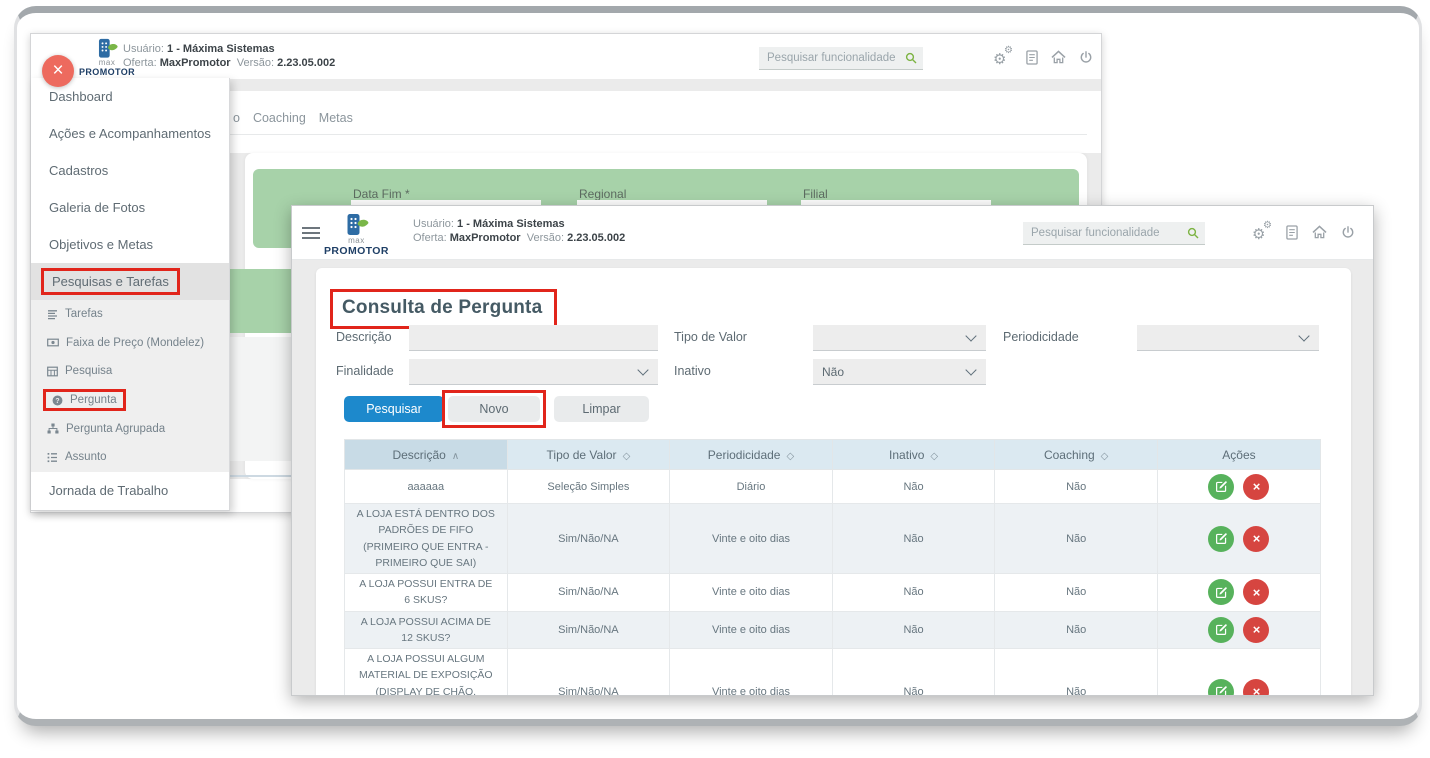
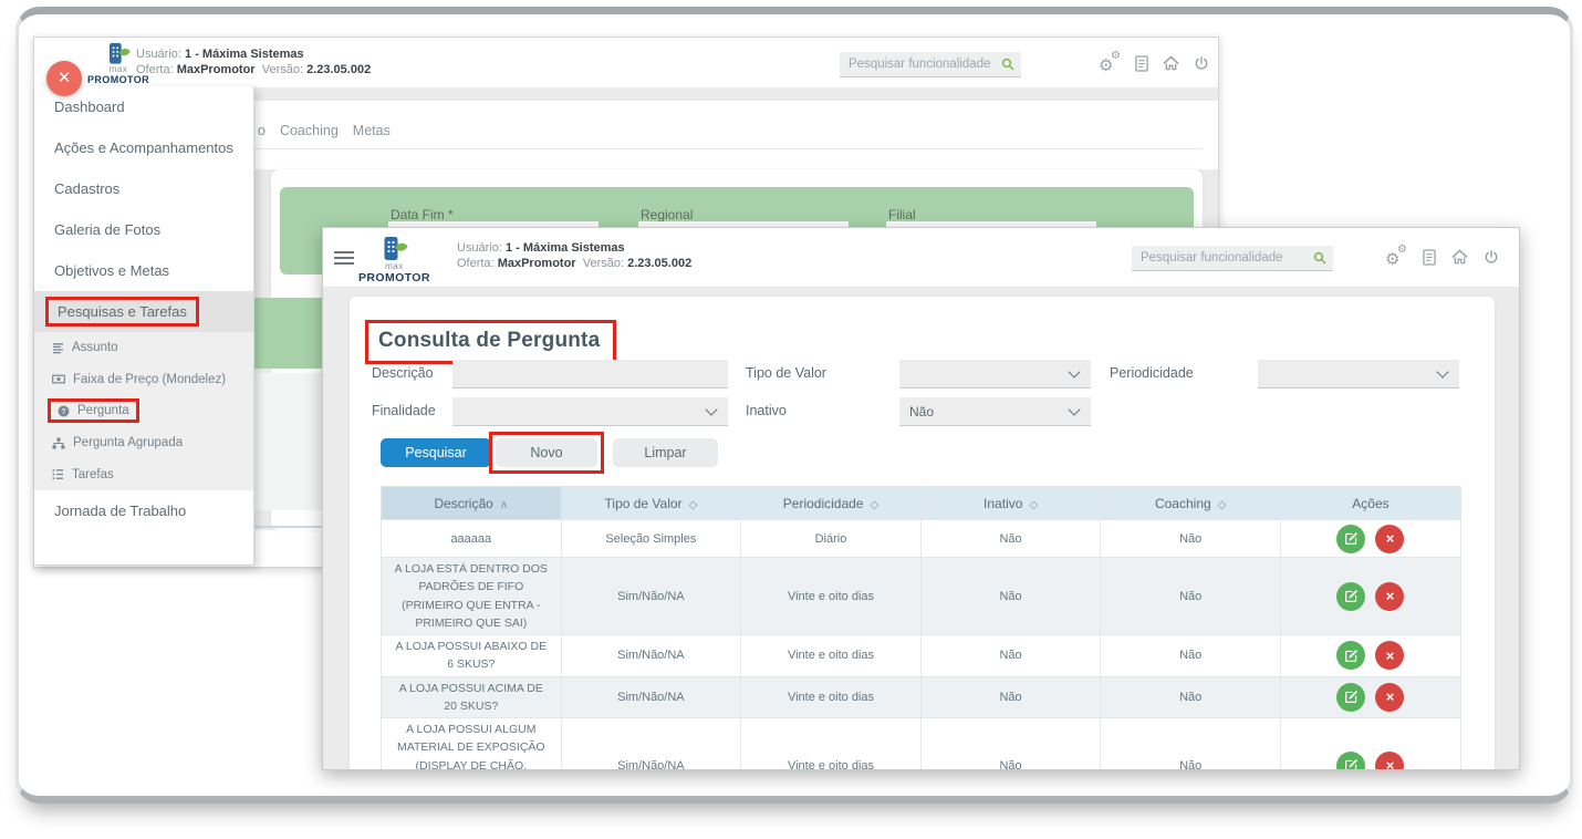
  max
  PROMOTOR
  Usuário: 1 - Máxima Sistemas
  Oferta: MaxPromotor Versão: 2.23.05.002
  Pesquisar funcionalidade
  ⚙
  ⚙
  o
  Coaching
  Metas
  Data Fim *
  Regional
  Filial
  Dashboard
  Ações e Acompanhamentos
  Cadastros
  Galeria de Fotos
  Objetivos e Metas
  Pesquisas e Tarefas
- Tarefas
+ Assunto
  Faixa de Preço (Mondelez)
- Pesquisa
  Pergunta
  Pergunta Agrupada
- Assunto
+ Tarefas
  Jornada de Trabalho
  ×
  max
  PROMOTOR
  Usuário: 1 - Máxima Sistemas
  Oferta: MaxPromotor Versão: 2.23.05.002
  Pesquisar funcionalidade
  ⚙
  ⚙
  Consulta de Pergunta
  Descrição
  Tipo de Valor
  Periodicidade
  Finalidade
  Inativo
  Não
  Pesquisar
  Novo
  Limpar
  Descrição ∧	Tipo de Valor ◇	Periodicidade ◇	Inativo ◇	Coaching ◇	Ações
  aaaaaa	Seleção Simples	Diário	Não	Não	×
  A LOJA ESTÁ DENTRO DOS PADRÕES DE FIFO (PRIMEIRO QUE ENTRA - PRIMEIRO QUE SAI)	Sim/Não/NA	Vinte e oito dias	Não	Não	×
- A LOJA POSSUI ENTRA DE 6 SKUS?	Sim/Não/NA	Vinte e oito dias	Não	Não	×
+ A LOJA POSSUI ABAIXO DE 6 SKUS?	Sim/Não/NA	Vinte e oito dias	Não	Não	×
- A LOJA POSSUI ACIMA DE 12 SKUS?	Sim/Não/NA	Vinte e oito dias	Não	Não	×
+ A LOJA POSSUI ACIMA DE 20 SKUS?	Sim/Não/NA	Vinte e oito dias	Não	Não	×
  A LOJA POSSUI ALGUM MATERIAL DE EXPOSIÇÃO (DISPLAY DE CHÃO,	Sim/Não/NA	Vinte e oito dias	Não	Não	×
